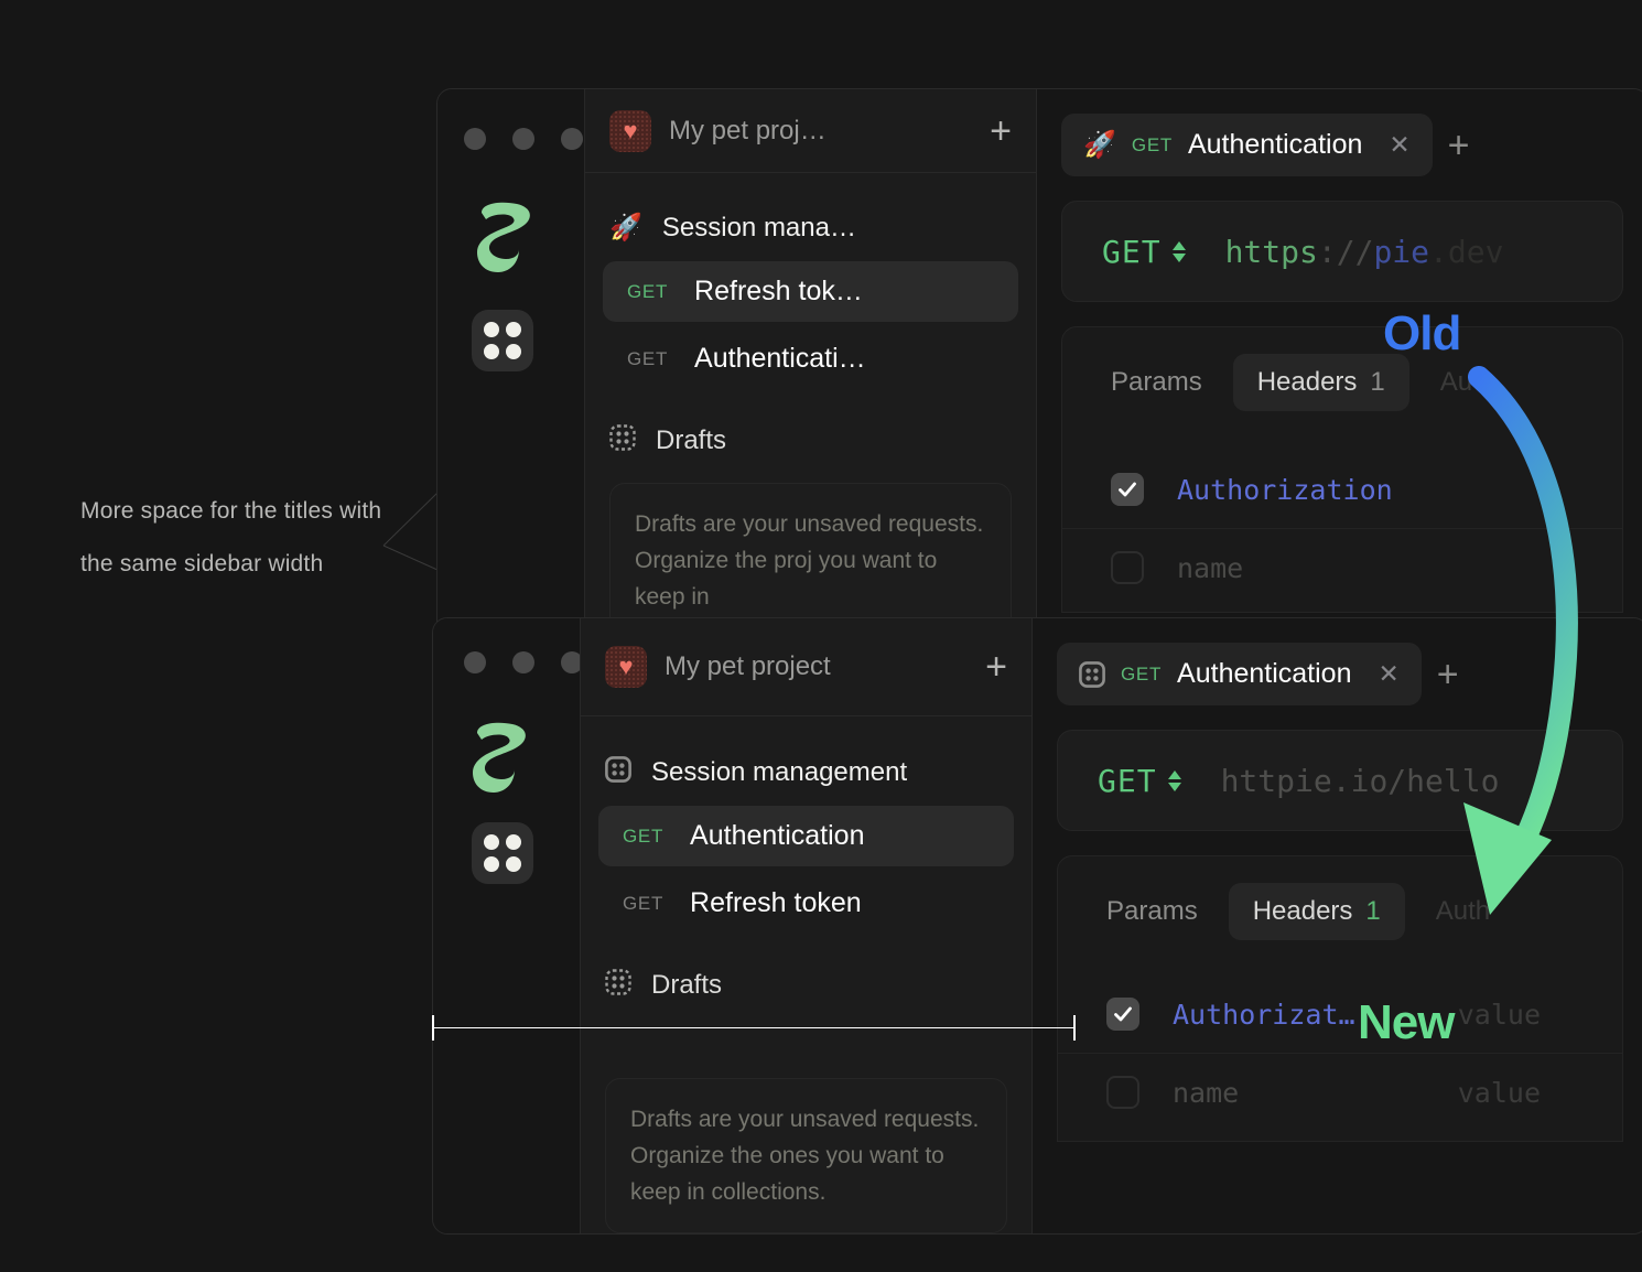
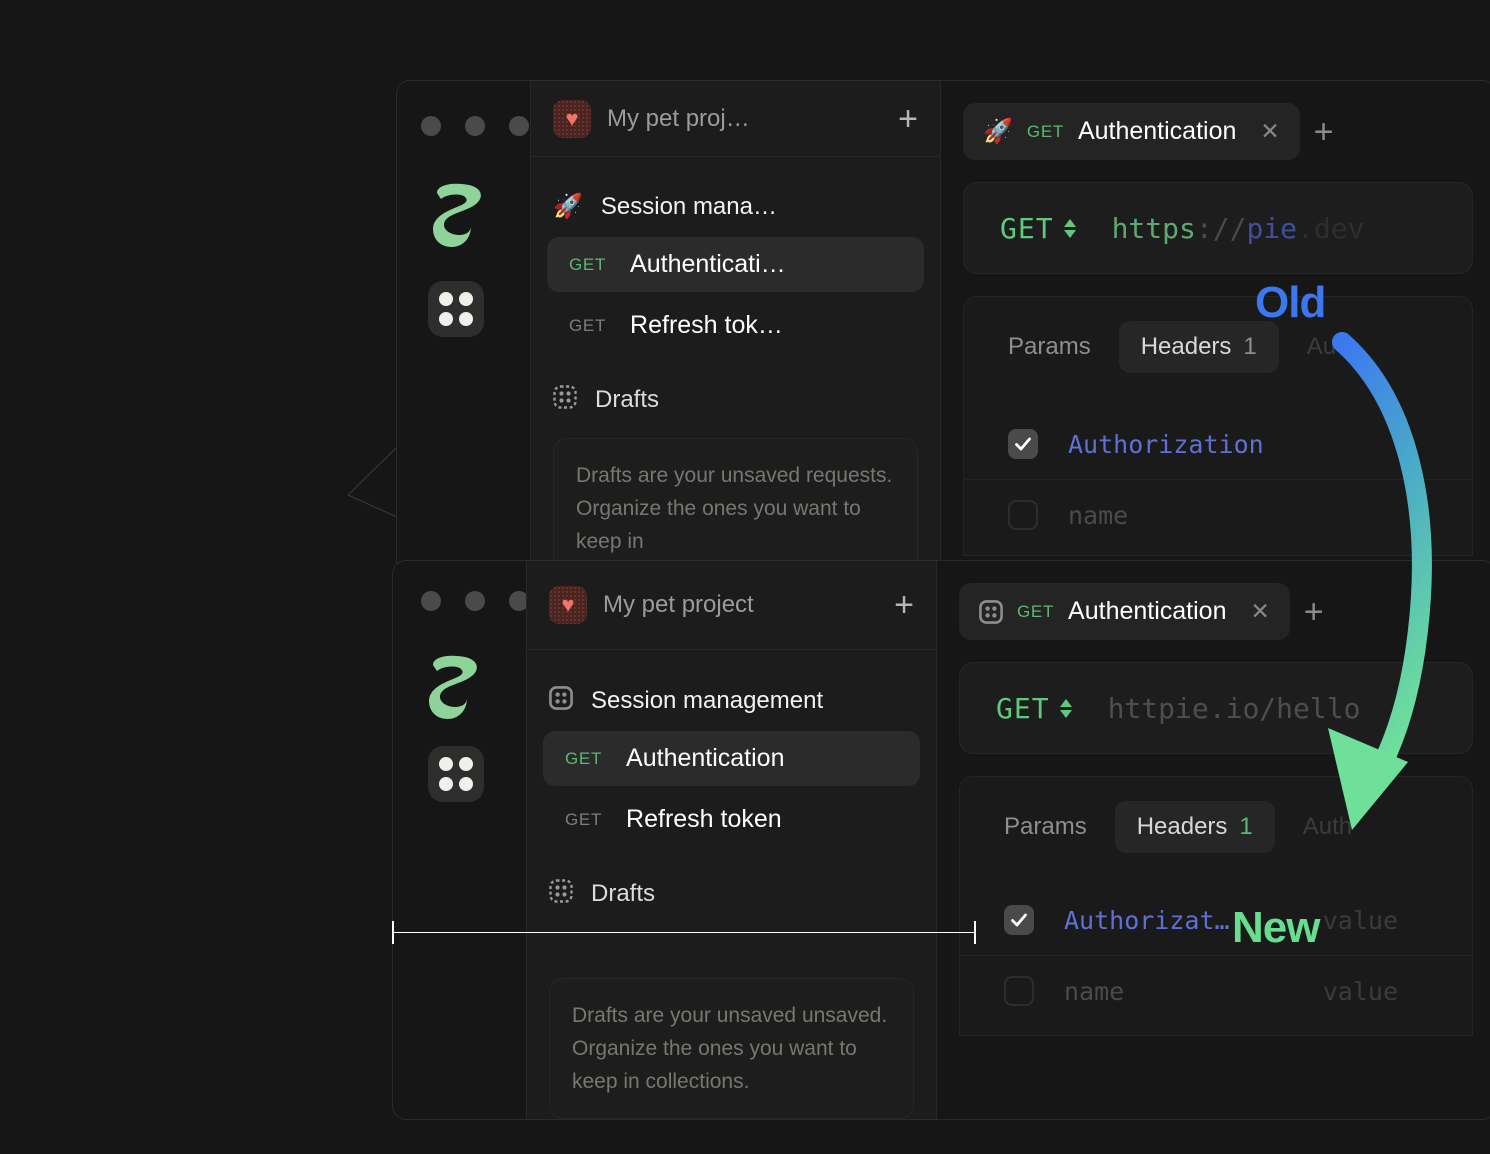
- More space for the titles with the same sidebar width
  ♥
  My pet proj…
  +
  🚀
  Session mana…
  GET
- Refresh tok…
+ Authenticati…
  GET
- Authenticati…
+ Refresh tok…
  Drafts
- Drafts are your unsaved requests. Organize the proj you want to keep in
+ Drafts are your unsaved requests. Organize the ones you want to keep in
  🚀
  GET
  Authentication
  ✕
  +
  GET
  https://pie
  Params
  Headers 1
  Au
  Authorization
  name
  ♥
  My pet project
  +
  Session management
  GET
  Authentication
  GET
  Refresh token
  Drafts
- Drafts are your unsaved requests. Organize the ones you want to keep in collections.
+ Drafts are your unsaved unsaved. Organize the ones you want to keep in collections.
  GET
  Authentication
  ✕
  +
  GET
  httpie.io/hello
  Params
  Headers 1
  Auth
  Authorizat…
  value
  name
  value
  Old
  New
